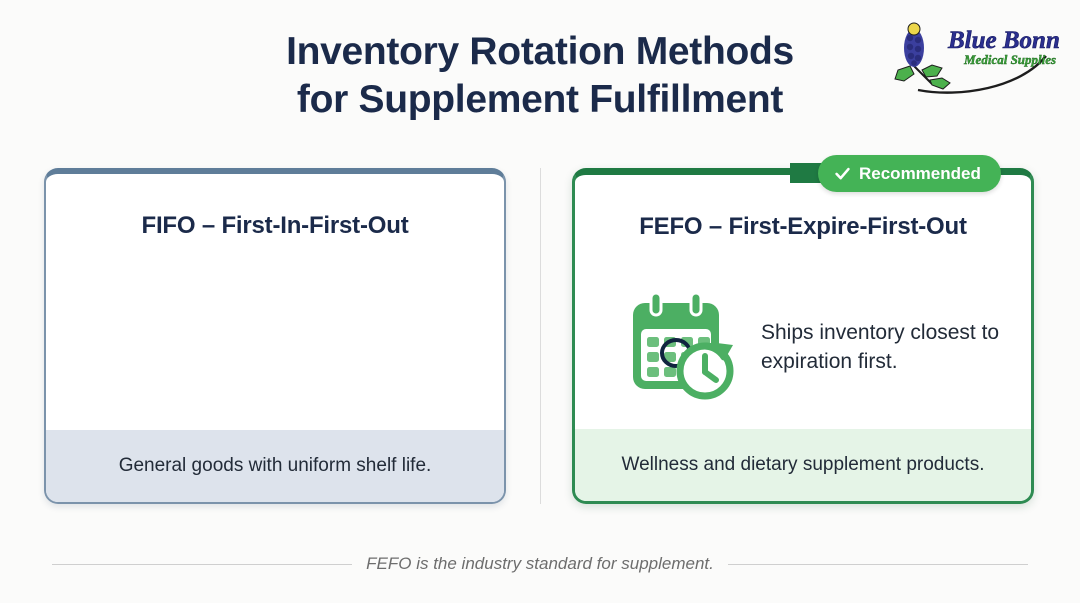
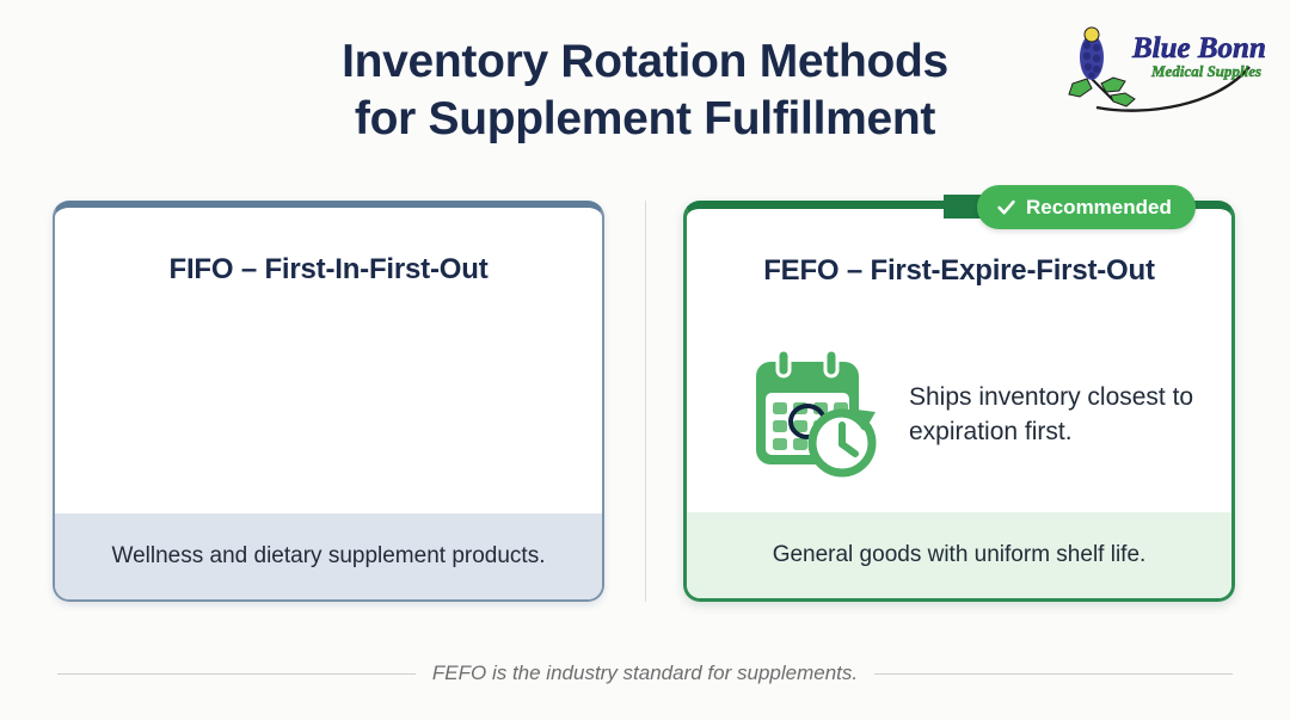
  Inventory Rotation Methods
  for Supplement Fulfillment
  Blue Bonn
  Medical Supplies
  FIFO – First-In-First-Out
- General goods with uniform shelf life.
+ Wellness and dietary supplement products.
  FEFO – First-Expire-First-Out
  Ships inventory closest to expiration first.
- Wellness and dietary supplement products.
+ General goods with uniform shelf life.
  Recommended
- FEFO is the industry standard for supplement.
+ FEFO is the industry standard for supplements.
